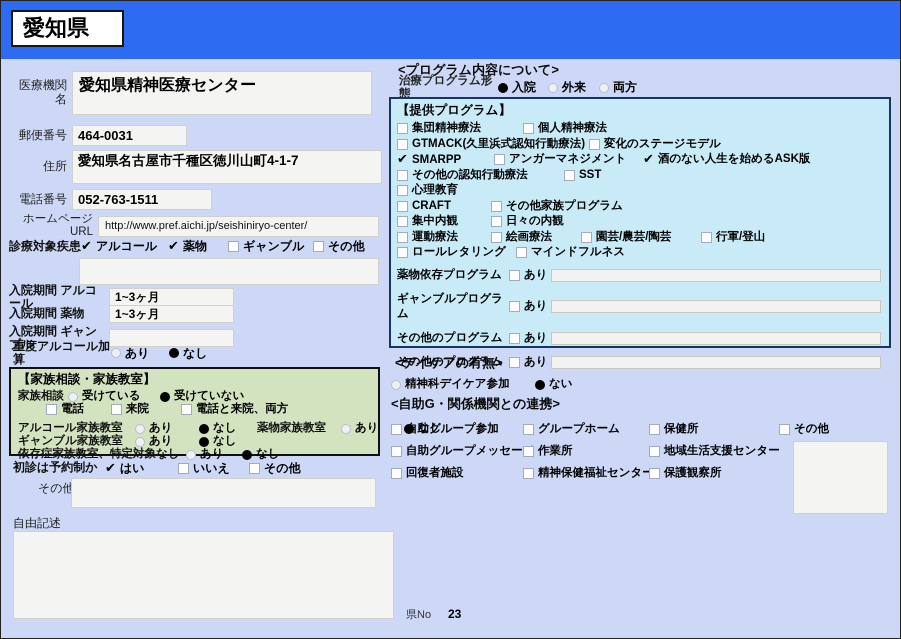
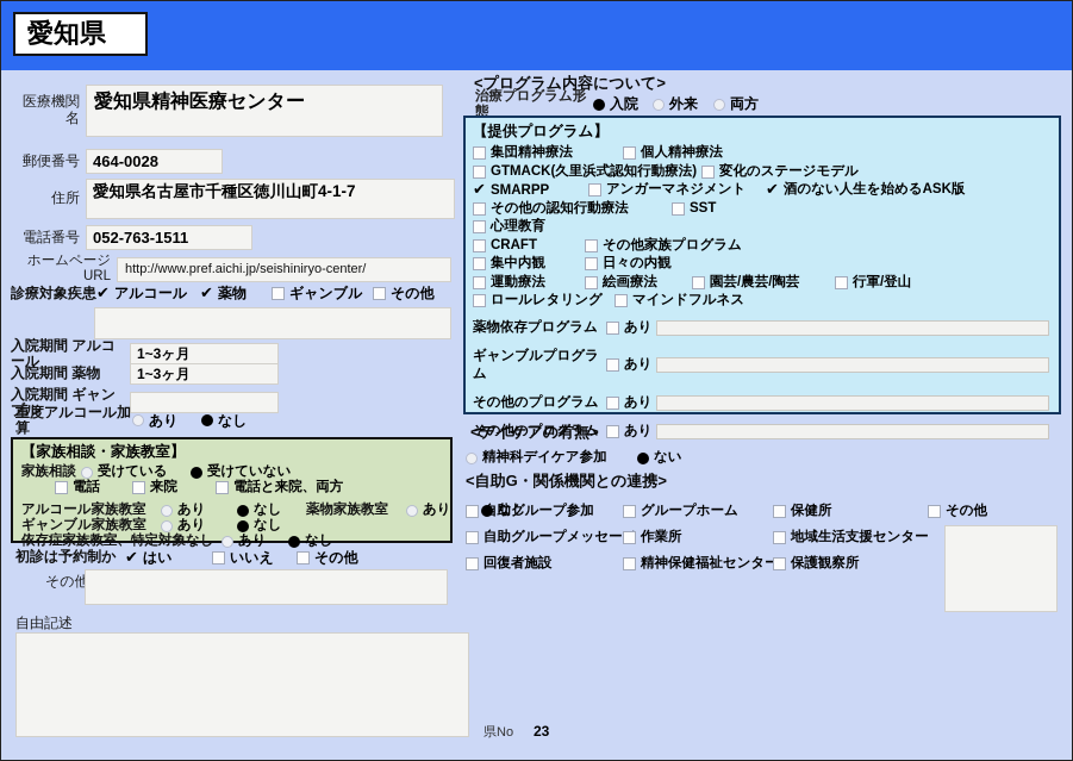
  愛知県
  医療機関名
  愛知県精神医療センター
  郵便番号
- 464-0031
+ 464-0028
  住所
  愛知県名古屋市千種区徳川山町4-1-7
  電話番号
  052-763-1511
  ホームページURL
  http://www.pref.aichi.jp/seishiniryo-center/
  診療対象疾患
  アルコール
  薬物
  ギャンブル
  その他
  入院期間 アルコール
  1~3ヶ月
  入院期間 薬物
  1~3ヶ月
  入院期間 ギャンブル
  重度アルコール加算
  あり
  なし
  【家族相談・家族教室】
  家族相談
  受けている
  受けていない
  電話
  来院
  電話と来院、両方
  アルコール家族教室
  あり
  なし
  薬物家族教室
  あり
  なし
  ギャンブル家族教室
  あり
  なし
  依存症家族教室、特定対象なし
  あり
  なし
  初診は予約制か
  はい
  いいえ
  その他
  その他
  自由記述
  県No
  23
  <プログラム内容について>
  治療プログラム形態
  入院
  外来
  両方
  【提供プログラム】
  集団精神療法
  個人精神療法
  GTMACK(久里浜式認知行動療法)
  変化のステージモデル
  SMARPP
  アンガーマネジメント
  酒のない人生を始めるASK版
  その他の認知行動療法
  SST
  心理教育
  CRAFT
  その他家族プログラム
  集中内観
  日々の内観
  運動療法
  絵画療法
  園芸/農芸/陶芸
  行軍/登山
  ロールレタリング
  マインドフルネス
  薬物依存プログラム
  あり
  ギャンブルプログラム
  あり
  その他のプログラム
  あり
  その他のプログラム
  あり
  <デイケアの有無>
  精神科デイケア参加
  ない
  <自助G・関係機関との連携>
  自助グループ参加
  グループホーム
  保健所
  その他
  自助グループメッセー
  作業所
  地域生活支援センター
  回復者施設
  精神保健福祉センタ
  保護観察所
